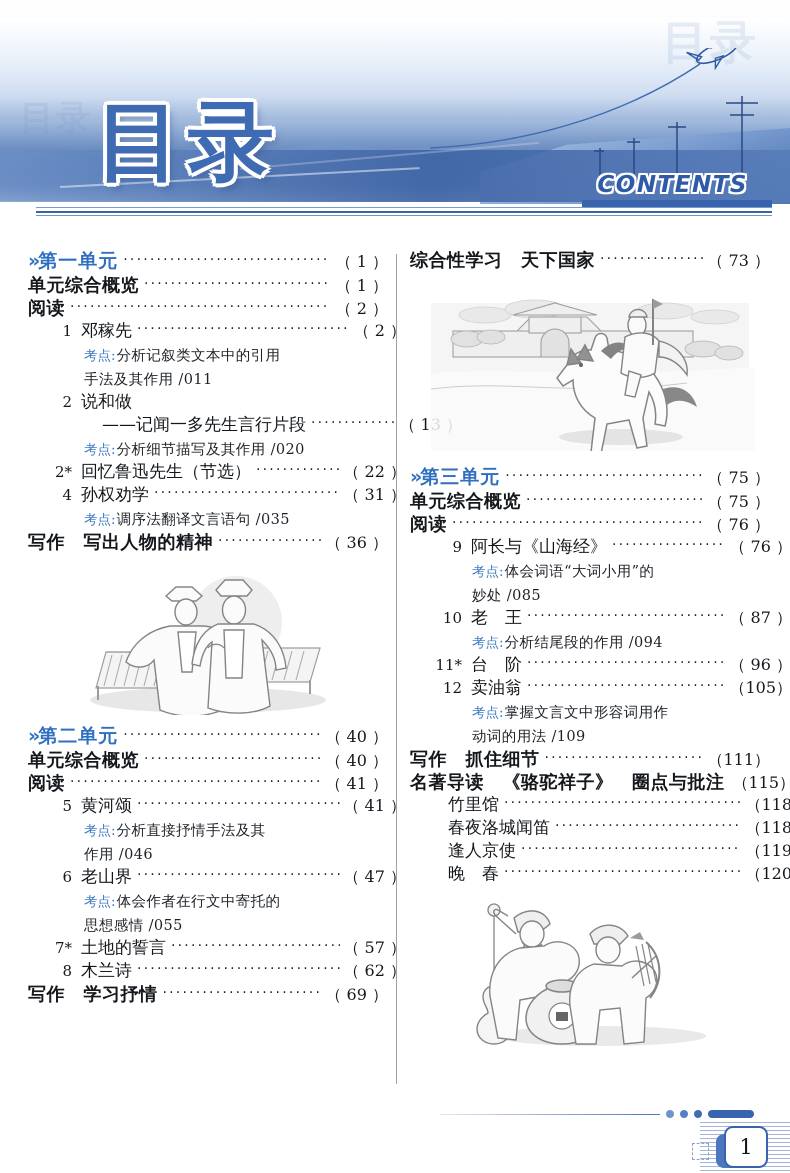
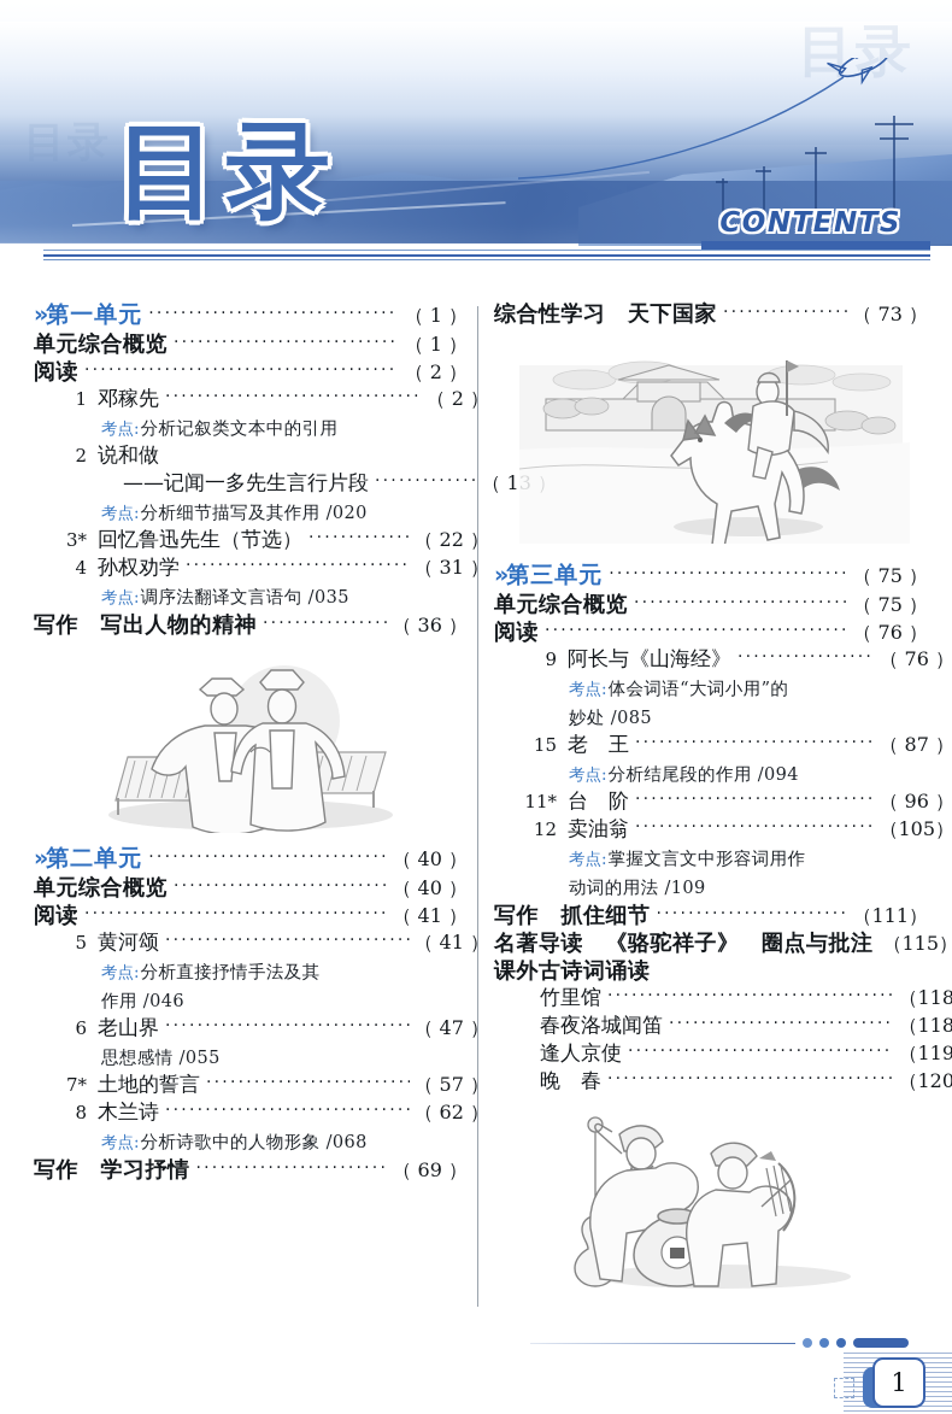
  目录
  目录
  目录
  CONTENTS
  »
  第一单元
  （ 1 ）
  单元综合概览
  （ 1 ）
  阅读
  （ 2 ）
  1
  邓稼先
  （ 2 ）
  考点:分析记叙类文本中的引用
- 手法及其作用 /011
  2
  说和做
  ——记闻一多先生言行片段
  （ 13 ）
  考点:分析细节描写及其作用 /020
- 2*
+ 3*
  回忆鲁迅先生（节选）
  （ 22 ）
  4
  孙权劝学
  （ 31 ）
  考点:调序法翻译文言语句 /035
  写作 写出人物的精神
  （ 36 ）
  »
  第二单元
  （ 40 ）
  单元综合概览
  （ 40 ）
  阅读
  （ 41 ）
  5
  黄河颂
  （ 41 ）
  考点:分析直接抒情手法及其
  作用 /046
  6
  老山界
  （ 47 ）
- 考点:体会作者在行文中寄托的
  思想感情 /055
  7*
  土地的誓言
  （ 57 ）
  8
  木兰诗
  （ 62 ）
+ 考点:分析诗歌中的人物形象 /068
  写作 学习抒情
  （ 69 ）
  综合性学习 天下国家
  （ 73 ）
  »
  第三单元
  （ 75 ）
  单元综合概览
  （ 75 ）
  阅读
  （ 76 ）
  9
  阿长与《山海经》
  （ 76 ）
  考点:体会词语“大词小用”的
  妙处 /085
- 10
+ 15
  老 王
  （ 87 ）
  考点:分析结尾段的作用 /094
  11*
  台 阶
  （ 96 ）
  12
  卖油翁
  （105）
  考点:掌握文言文中形容词用作
  动词的用法 /109
  写作 抓住细节
  （111）
  名著导读 《骆驼祥子》 圈点与批注
  （115）
+ 课外古诗词诵读
  竹里馆
  （118
  春夜洛城闻笛
  （118
  逢人京使
  （119
  晚 春
  （120
  1
